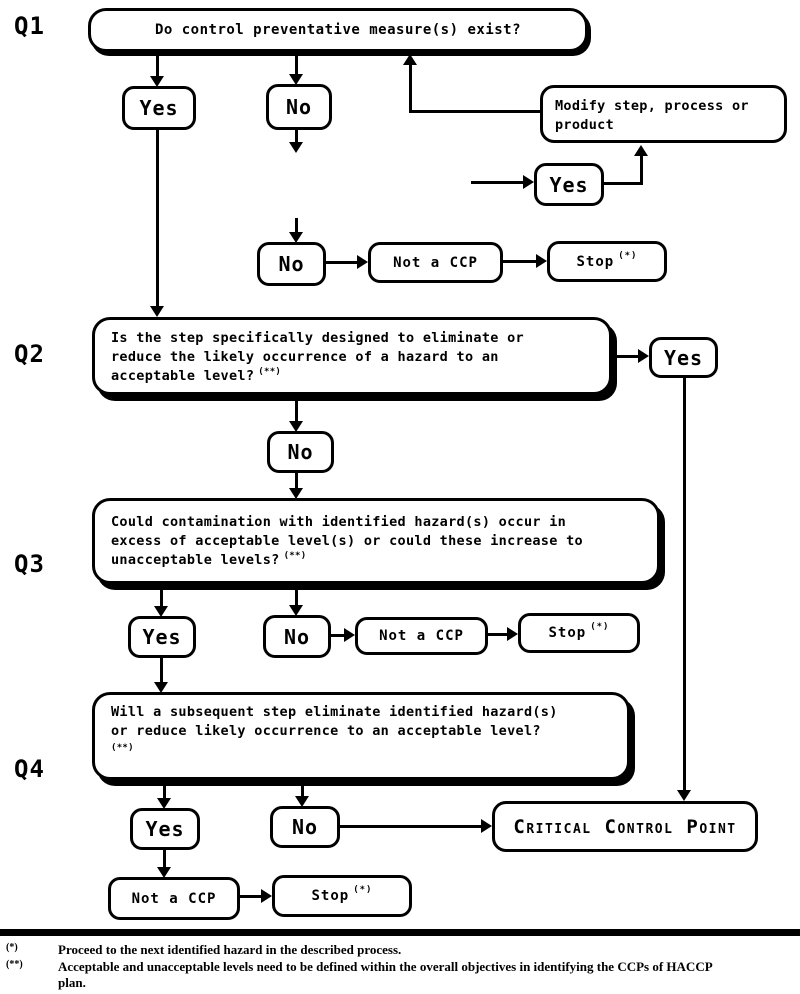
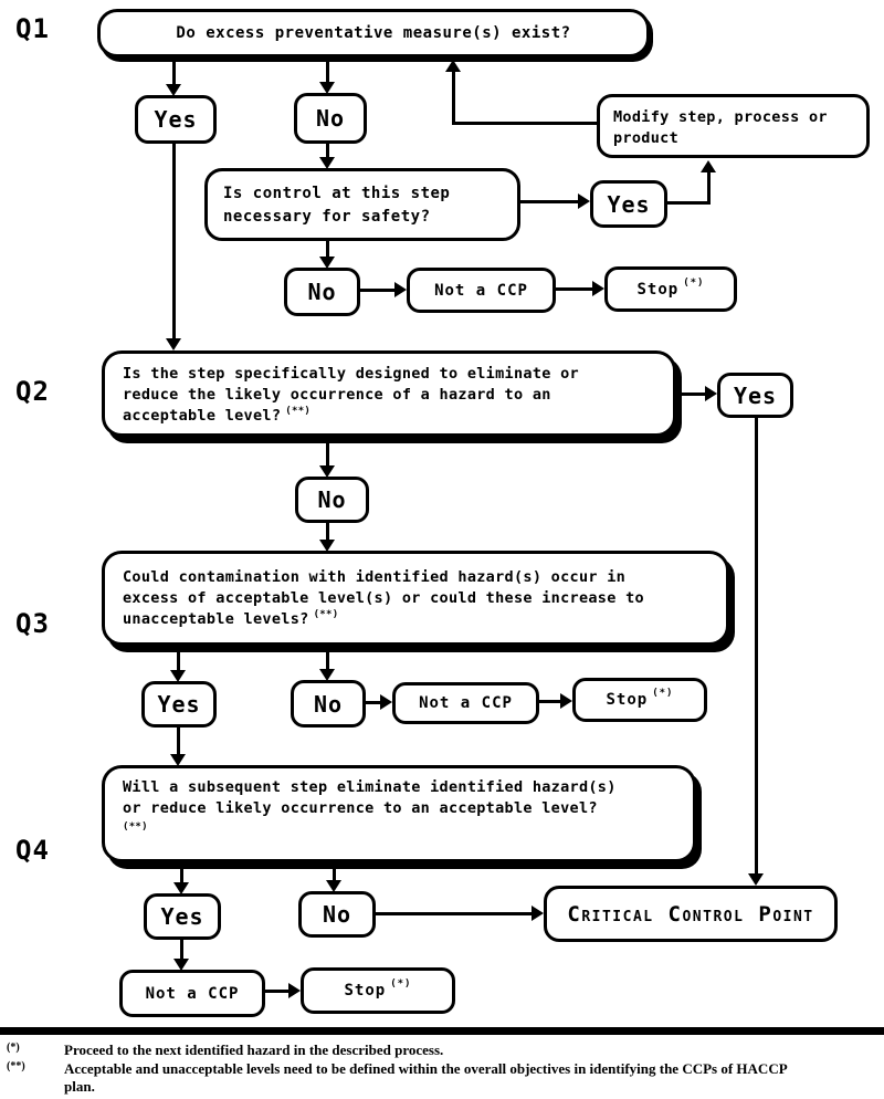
  Q1
  Q2
  Q3
  Q4
- Do control preventative measure(s) exist?
+ Do excess preventative measure(s) exist?
  Yes
  No
  Modify step, process or
  product
+ Is control at this step
+ necessary for safety?
  Yes
  No
  Not a CCP
  Stop
  (*)
  Is the step specifically designed to eliminate or
  reduce the likely occurrence of a hazard to an
  acceptable level? (**)
  Yes
  No
  Could contamination with identified hazard(s) occur in
  excess of acceptable level(s) or could these increase to
  unacceptable levels? (**)
  Yes
  No
  Not a CCP
  Stop
  (*)
  Will a subsequent step eliminate identified hazard(s)
  or reduce likely occurrence to an acceptable level?
  (**)
  Yes
  No
  Critical Control Point
  Not a CCP
  Stop
  (*)
  (*)
  Proceed to the next identified hazard in the described process.
  (**)
  Acceptable and unacceptable levels need to be defined within the overall objectives in identifying the CCPs of HACCP
  plan.
